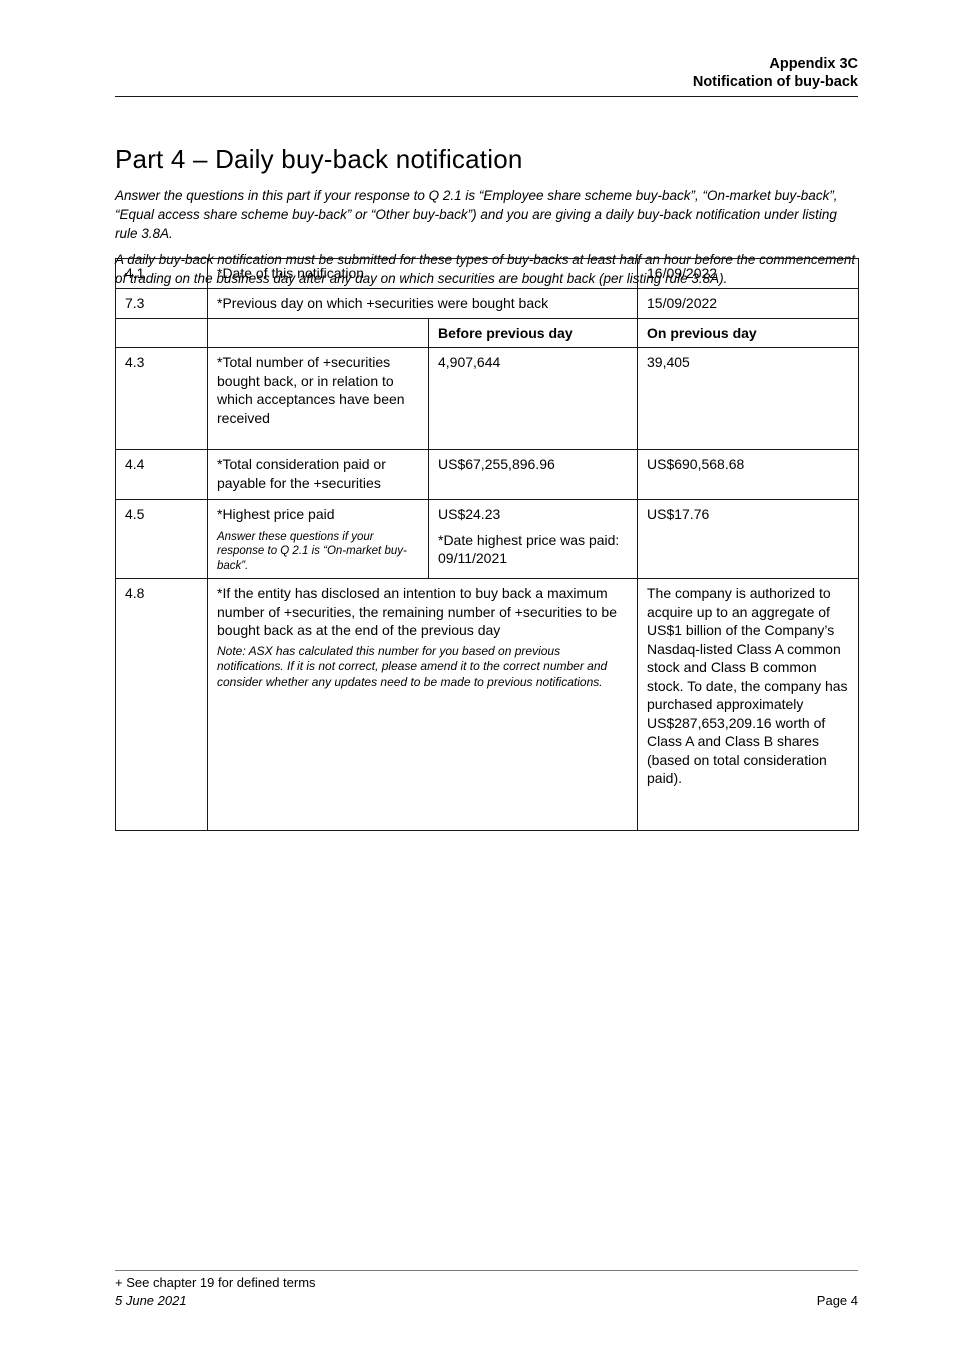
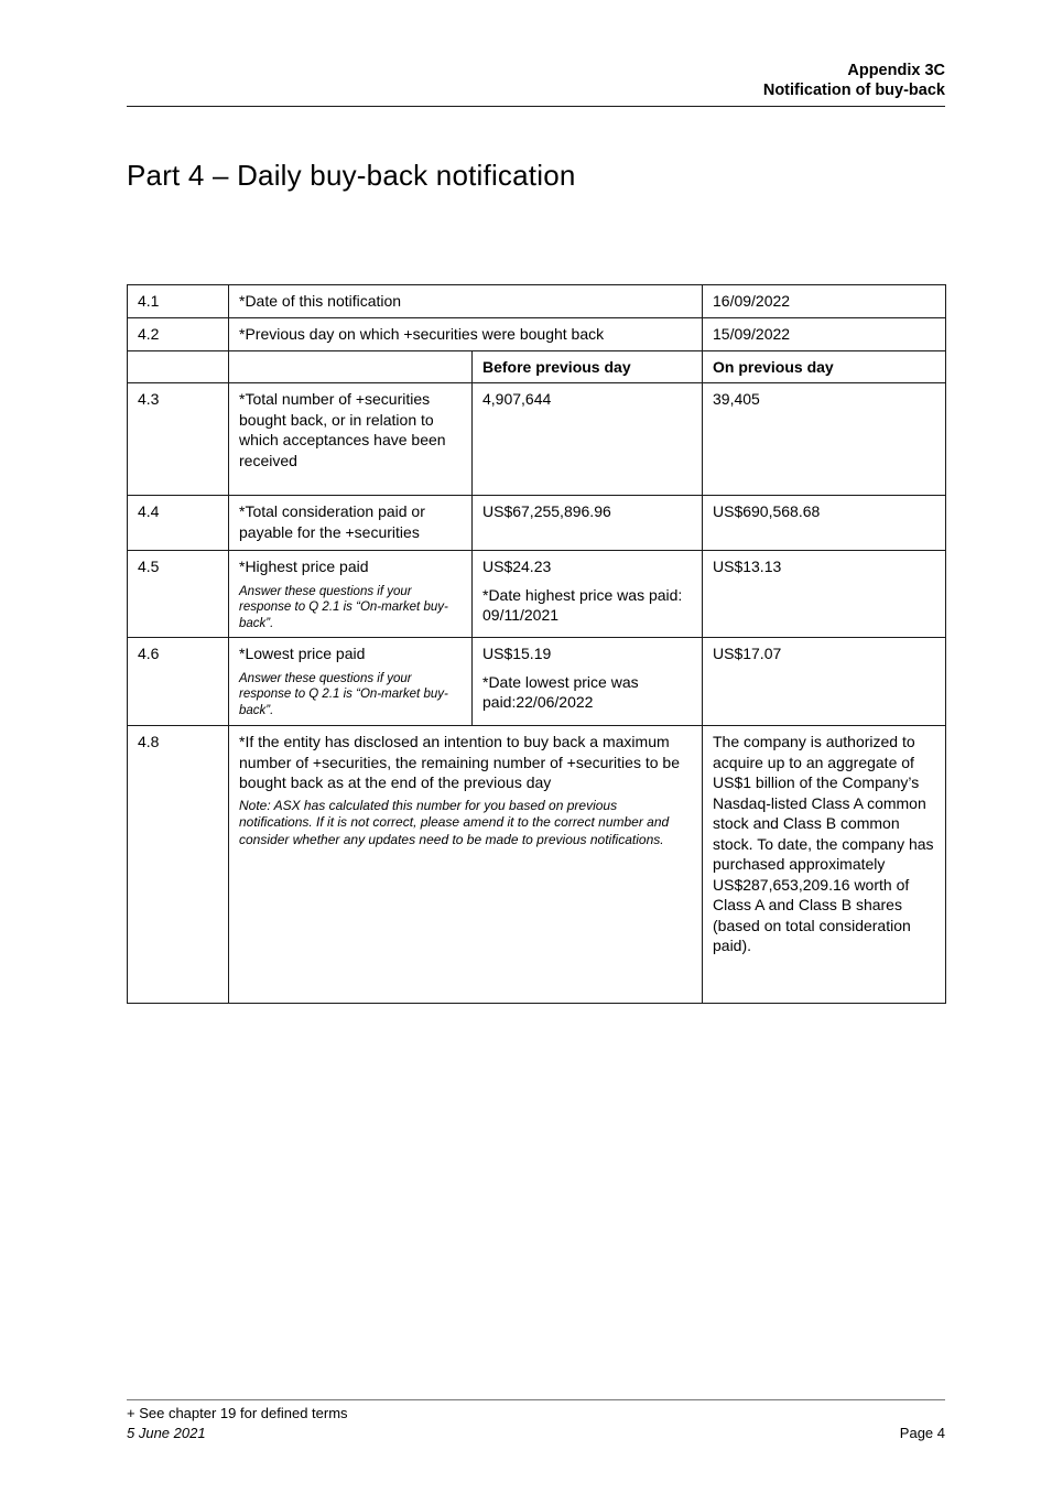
  Appendix 3C
  Notification of buy-back
  Part 4 – Daily buy-back notification
- Answer the questions in this part if your response to Q 2.1 is “Employee share scheme buy-back”, “On-market buy-back”, “Equal access share scheme buy-back” or “Other buy-back”) and you are giving a daily buy-back notification under listing rule 3.8A.
- A daily buy-back notification must be submitted for these types of buy-backs at least half an hour before the commencement of trading on the business day after any day on which securities are bought back (per listing rule 3.8A).
  4.1	*Date of this notification	16/09/2022
- 7.3	*Previous day on which +securities were bought back	15/09/2022
+ 4.2	*Previous day on which +securities were bought back	15/09/2022
  		Before previous day	On previous day
  4.3	*Total number of +securities bought back, or in relation to which acceptances have been received	4,907,644	39,405
  4.4	*Total consideration paid or payable for the +securities	US$67,255,896.96	US$690,568.68
- 4.5	*Highest price paid Answer these questions if your response to Q 2.1 is “On-market buy-back”.	US$24.23 *Date highest price was paid: 09/11/2021	US$17.76
+ 4.5	*Highest price paid Answer these questions if your response to Q 2.1 is “On-market buy-back”.	US$24.23 *Date highest price was paid: 09/11/2021	US$13.13
+ 4.6	*Lowest price paid Answer these questions if your response to Q 2.1 is “On-market buy-back”.	US$15.19 *Date lowest price was paid:22/06/2022	US$17.07
  4.8	*If the entity has disclosed an intention to buy back a maximum number of +securities, the remaining number of +securities to be bought back as at the end of the previous day Note: ASX has calculated this number for you based on previous notifications. If it is not correct, please amend it to the correct number and consider whether any updates need to be made to previous notifications.	The company is authorized to acquire up to an aggregate of US$1 billion of the Company’s Nasdaq-listed Class A common stock and Class B common stock. To date, the company has purchased approximately US$287,653,209.16 worth of Class A and Class B shares (based on total consideration paid).
  + See chapter 19 for defined terms
  5 June 2021
  Page 4
